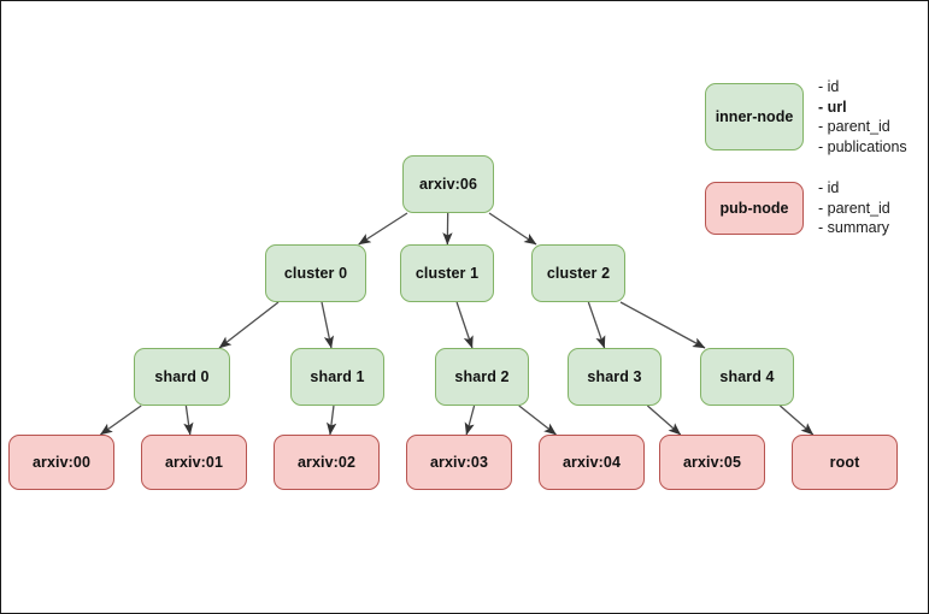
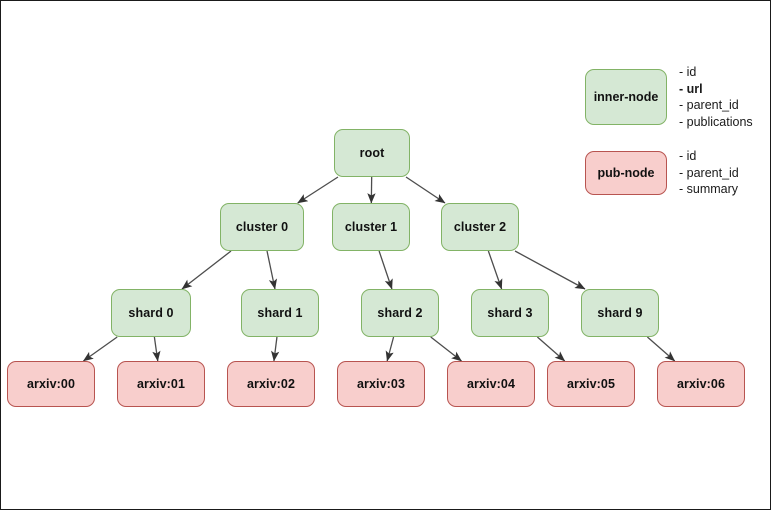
- arxiv:06
+ root
  cluster 0
  cluster 1
  cluster 2
  shard 0
  shard 1
  shard 2
  shard 3
- shard 4
+ shard 9
  arxiv:00
  arxiv:01
  arxiv:02
  arxiv:03
  arxiv:04
  arxiv:05
- root
+ arxiv:06
  inner-node
  - id
  - url
  - parent_id
  - publications
  pub-node
  - id
  - parent_id
  - summary
